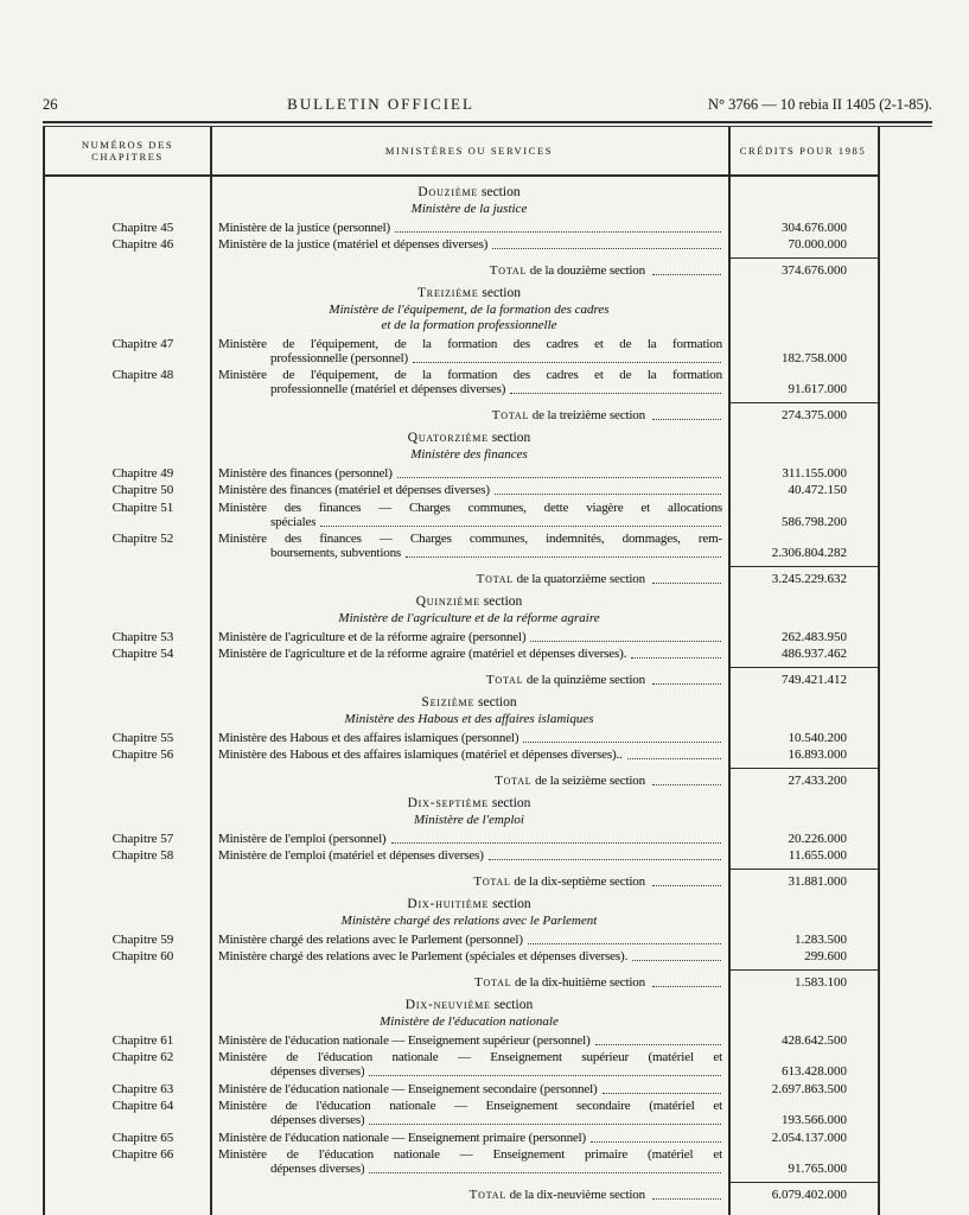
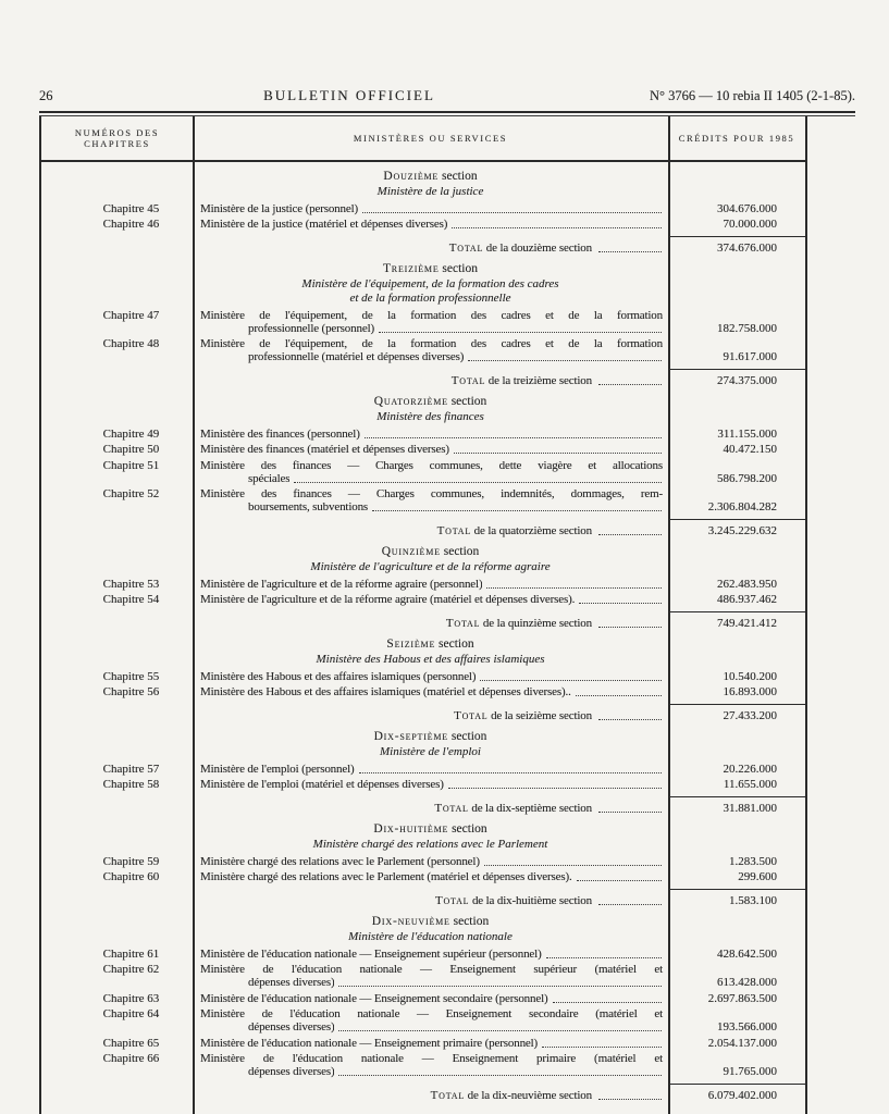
  26
  BULLETIN OFFICIEL
  N° 3766 — 10 rebia II 1405 (2-1-85).
  NUMÉROS DES CHAPITRES
  MINISTÈRES OU SERVICES
  CRÉDITS POUR 1985
  Douzième section
  Ministère de la justice
  Chapitre 45
  Ministère de la justice (personnel)
  304.676.000
  Chapitre 46
  Ministère de la justice (matériel et dépenses diverses)
  70.000.000
  Total
  de la douzième section
  374.676.000
  Treizième section
  Ministère de l'équipement, de la formation des cadres
  et de la formation professionnelle
  Chapitre 47
  Ministère de l'équipement, de la formation des cadres et de la formation
  professionnelle (personnel)
  182.758.000
  Chapitre 48
  Ministère de l'équipement, de la formation des cadres et de la formation
  professionnelle (matériel et dépenses diverses)
  91.617.000
  Total
  de la treizième section
  274.375.000
  Quatorzième section
  Ministère des finances
  Chapitre 49
  Ministère des finances (personnel)
  311.155.000
  Chapitre 50
  Ministère des finances (matériel et dépenses diverses)
  40.472.150
  Chapitre 51
  Ministère des finances — Charges communes, dette viagère et allocations
  spéciales
  586.798.200
  Chapitre 52
  Ministère des finances — Charges communes, indemnités, dommages, rem-
  boursements, subventions
  2.306.804.282
  Total
  de la quatorzième section
  3.245.229.632
  Quinzième section
  Ministère de l'agriculture et de la réforme agraire
  Chapitre 53
  Ministère de l'agriculture et de la réforme agraire (personnel)
  262.483.950
  Chapitre 54
  Ministère de l'agriculture et de la réforme agraire (matériel et dépenses diverses).
  486.937.462
  Total
  de la quinzième section
  749.421.412
  Seizième section
  Ministère des Habous et des affaires islamiques
  Chapitre 55
  Ministère des Habous et des affaires islamiques (personnel)
  10.540.200
  Chapitre 56
  Ministère des Habous et des affaires islamiques (matériel et dépenses diverses)..
  16.893.000
  Total
  de la seizième section
  27.433.200
  Dix-septième section
  Ministère de l'emploi
  Chapitre 57
  Ministère de l'emploi (personnel)
  20.226.000
  Chapitre 58
  Ministère de l'emploi (matériel et dépenses diverses)
  11.655.000
  Total
  de la dix-septième section
  31.881.000
  Dix-huitième section
  Ministère chargé des relations avec le Parlement
  Chapitre 59
  Ministère chargé des relations avec le Parlement (personnel)
  1.283.500
  Chapitre 60
- Ministère chargé des relations avec le Parlement (spéciales et dépenses diverses).
+ Ministère chargé des relations avec le Parlement (matériel et dépenses diverses).
  299.600
  Total
  de la dix-huitième section
  1.583.100
  Dix-neuvième section
  Ministère de l'éducation nationale
  Chapitre 61
  Ministère de l'éducation nationale — Enseignement supérieur (personnel)
  428.642.500
  Chapitre 62
  Ministère de l'éducation nationale — Enseignement supérieur (matériel et
  dépenses diverses)
  613.428.000
  Chapitre 63
  Ministère de l'éducation nationale — Enseignement secondaire (personnel)
  2.697.863.500
  Chapitre 64
  Ministère de l'éducation nationale — Enseignement secondaire (matériel et
  dépenses diverses)
  193.566.000
  Chapitre 65
  Ministère de l'éducation nationale — Enseignement primaire (personnel)
  2.054.137.000
  Chapitre 66
  Ministère de l'éducation nationale — Enseignement primaire (matériel et
  dépenses diverses)
  91.765.000
  Total
  de la dix-neuvième section
  6.079.402.000
